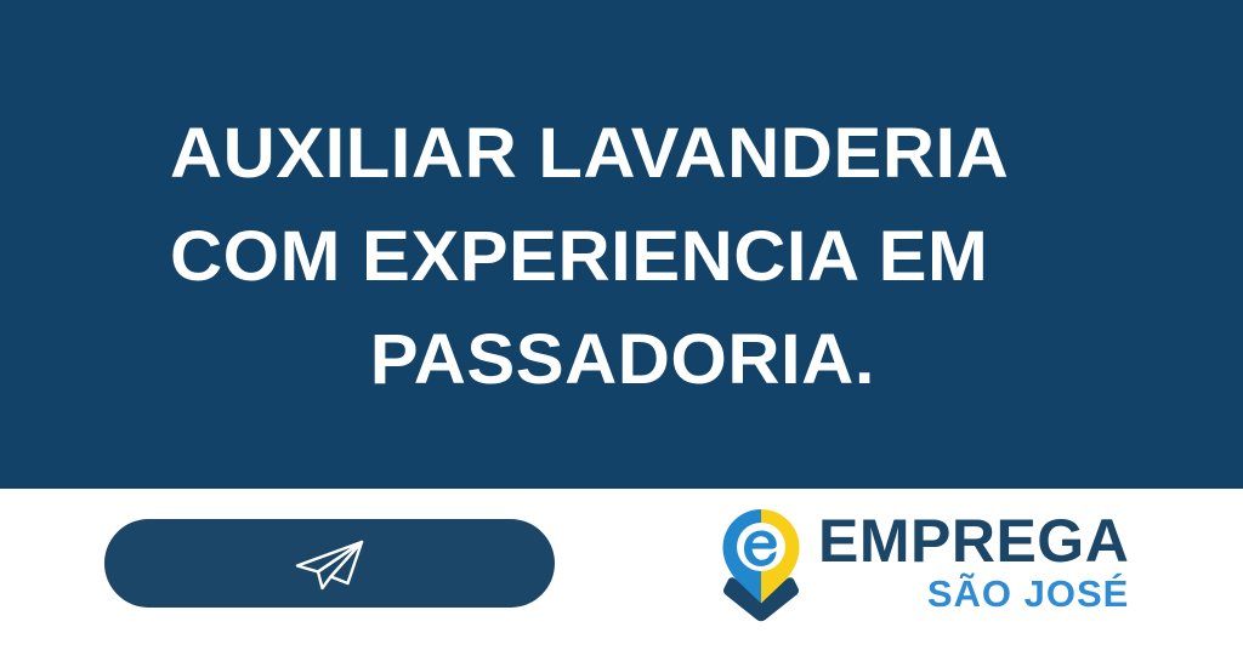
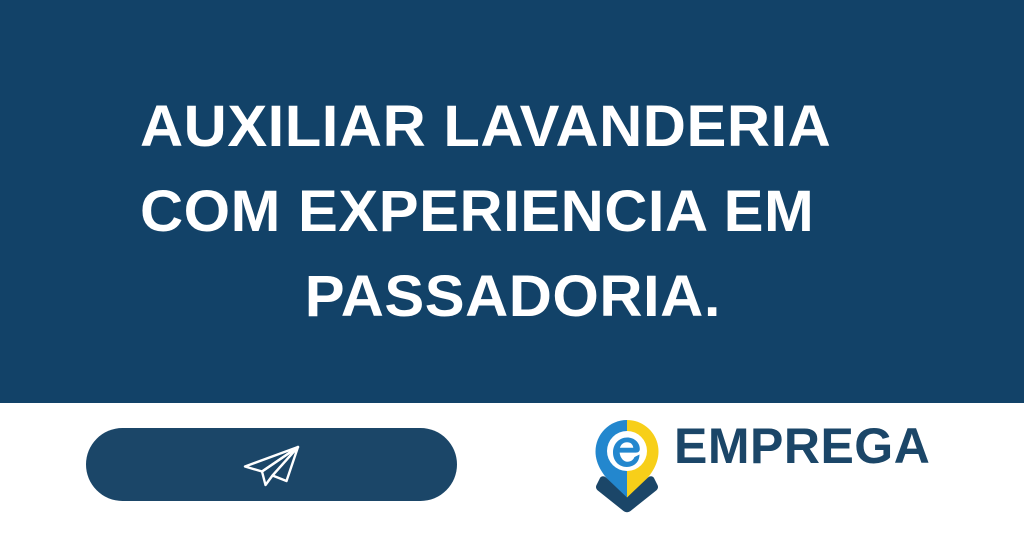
  AUXILIAR LAVANDERIA
  COM EXPERIENCIA EM
  PASSADORIA.
  EMPREGA
- SÃO JOSÉ
